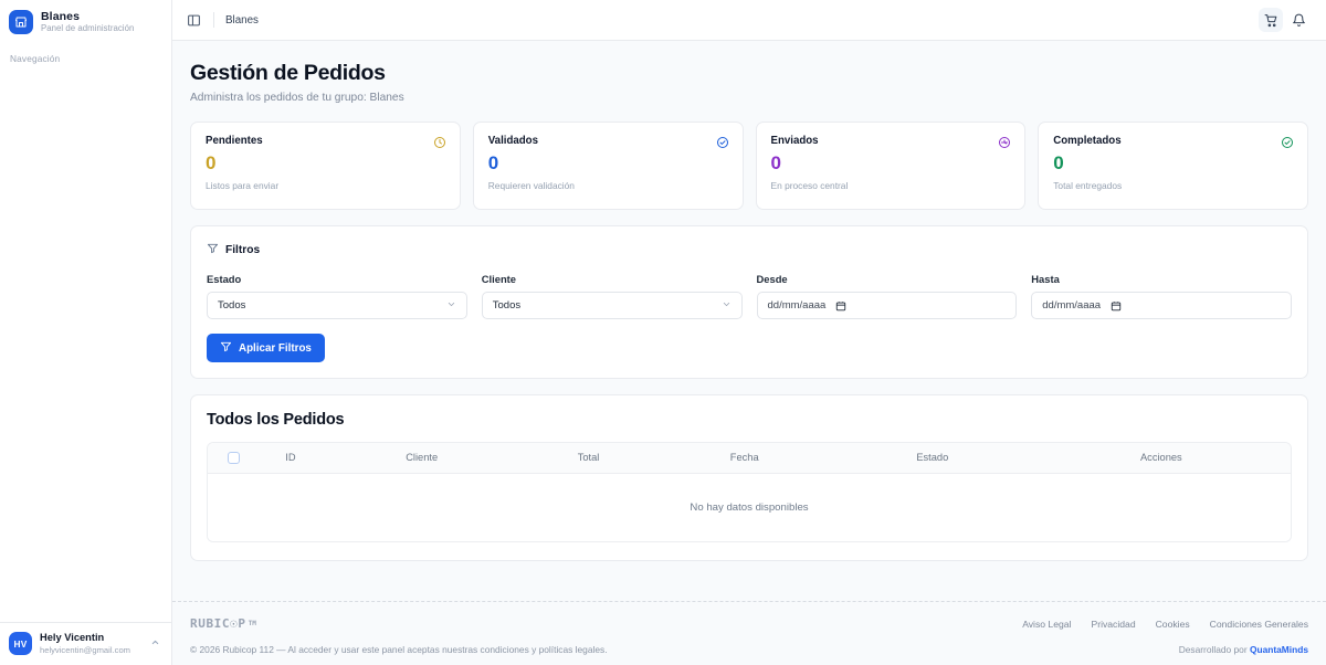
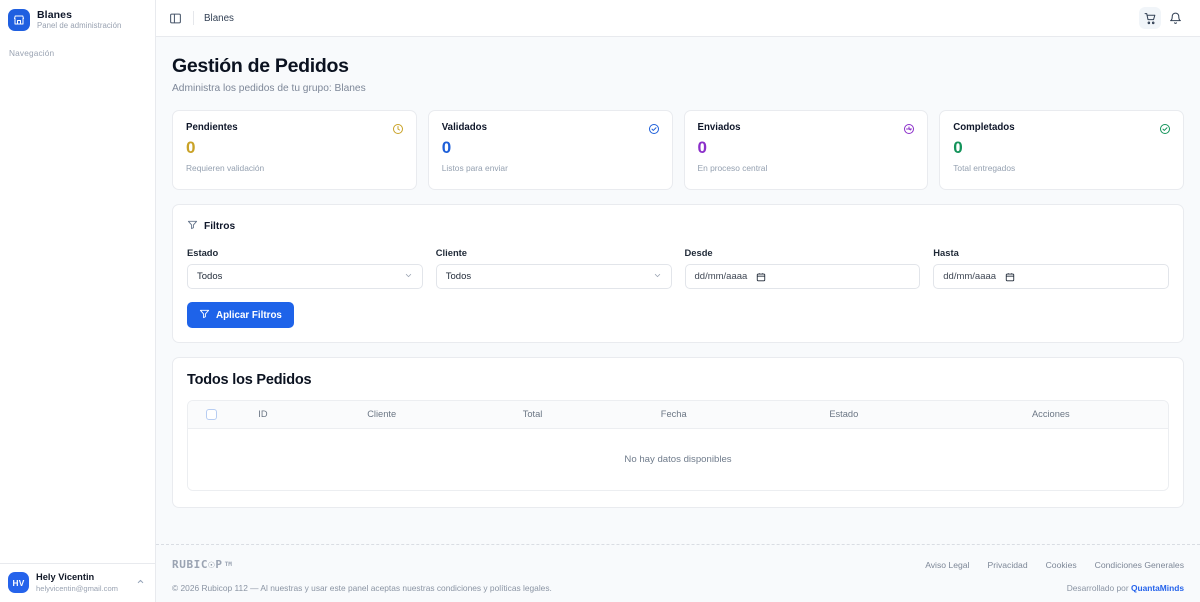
  Blanes
  Panel de administración
  Navegación
  HV
  Hely Vicentin
  helyvicentin@gmail.com
  Blanes
  Gestión de Pedidos
  Administra los pedidos de tu grupo: Blanes
  Pendientes
  0
- Listos para enviar
+ Requieren validación
  Validados
  0
- Requieren validación
+ Listos para enviar
  Enviados
  0
  En proceso central
  Completados
  0
  Total entregados
  Filtros
  Estado
  Todos
  Cliente
  Todos
  Desde
  dd/mm/aaaa
  Hasta
  dd/mm/aaaa
  Aplicar Filtros
  Todos los Pedidos
  	ID	Cliente	Total	Fecha	Estado	Acciones
  No hay datos disponibles
  RUBIC
  ☉
  P
  Aviso Legal
  Privacidad
  Cookies
  Condiciones Generales
- © 2026 Rubicop 112 — Al acceder y usar este panel aceptas nuestras condiciones y políticas legales.
+ © 2026 Rubicop 112 — Al nuestras y usar este panel aceptas nuestras condiciones y políticas legales.
  Desarrollado por QuantaMinds
